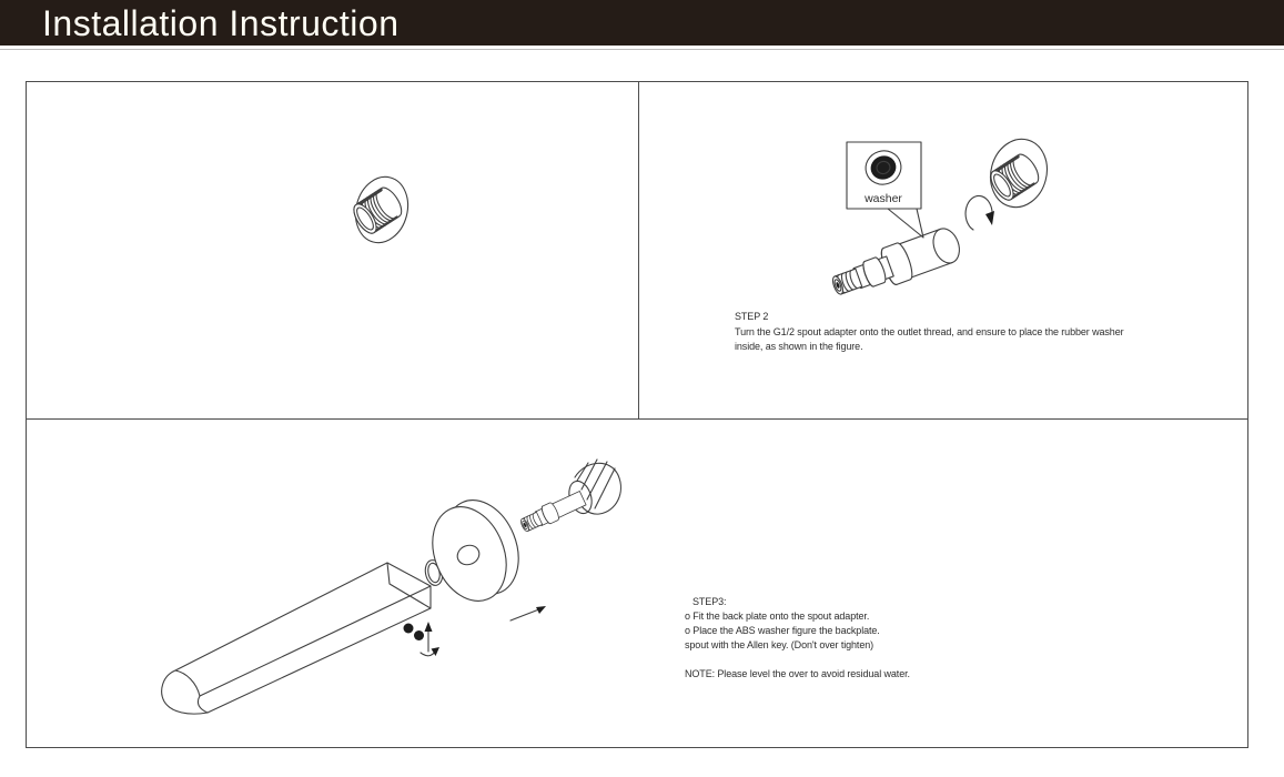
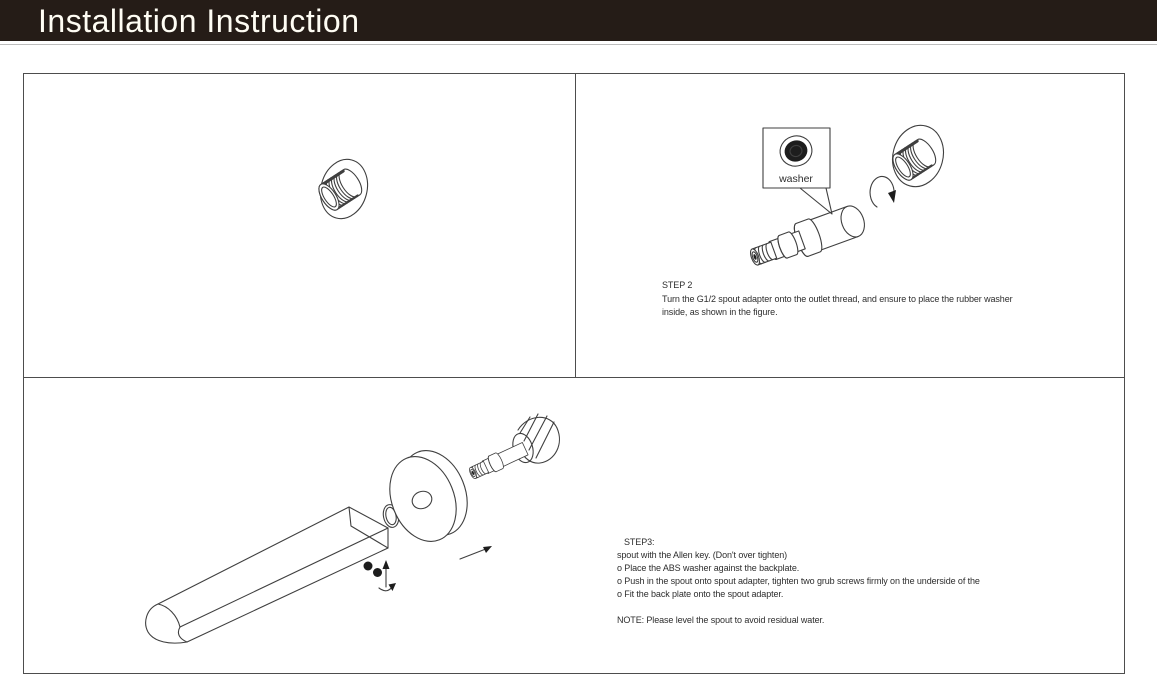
  Installation Instruction
  washer
  STEP 2
  Turn the G1/2 spout adapter onto the outlet thread, and ensure to place the rubber washer
  inside, as shown in the figure.
  STEP3:
- o Fit the back plate onto the spout adapter.
+ spout with the Allen key. (Don't over tighten)
- o Place the ABS washer figure the backplate.
+ o Place the ABS washer against the backplate.
+ o Push in the spout onto spout adapter, tighten two grub screws firmly on the underside of the
- spout with the Allen key. (Don't over tighten)
+ o Fit the back plate onto the spout adapter.
- NOTE: Please level the over to avoid residual water.
+ NOTE: Please level the spout to avoid residual water.
